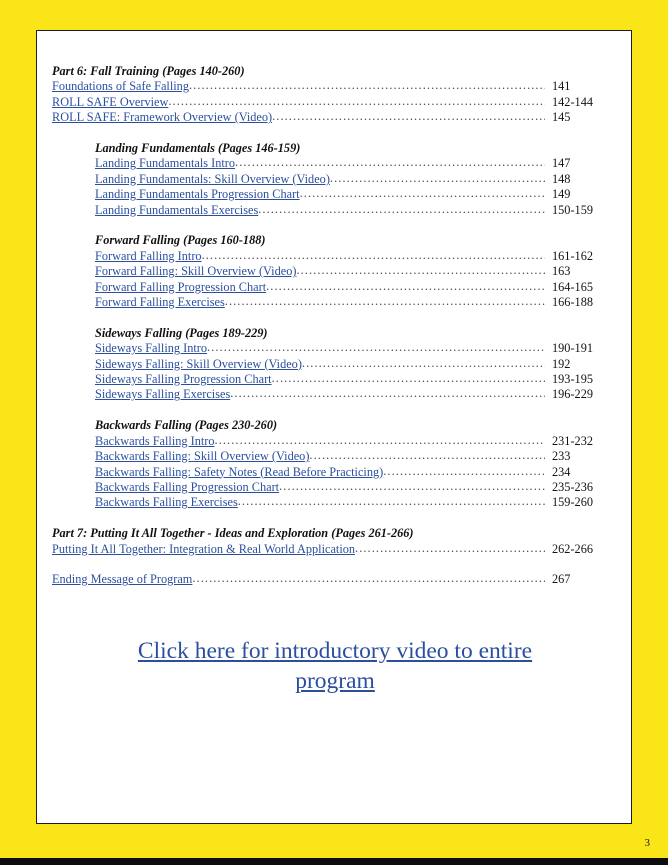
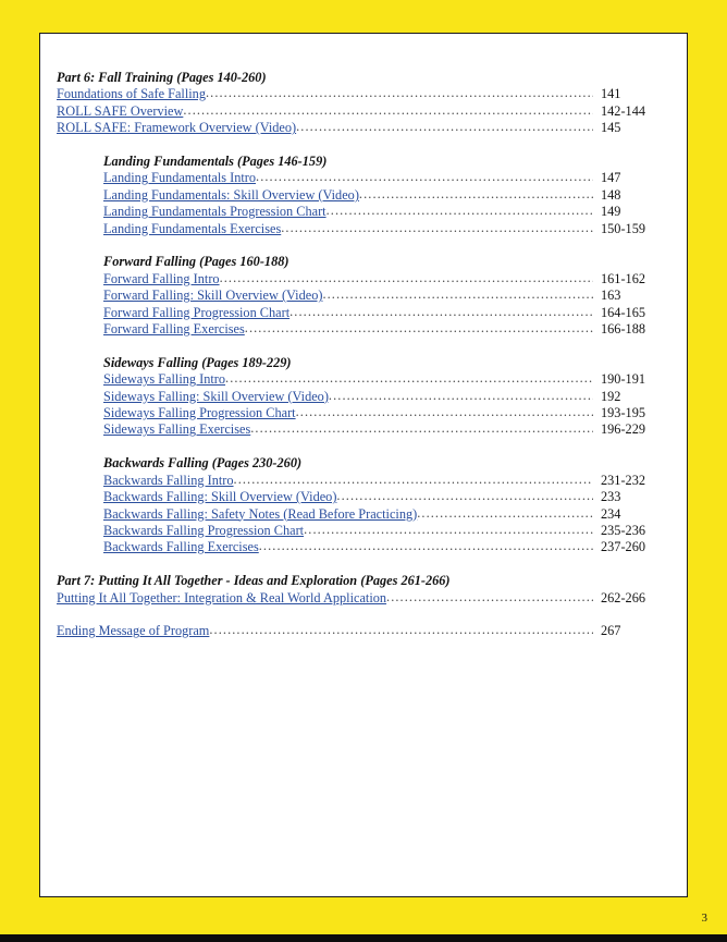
  Part 6: Fall Training (Pages 140-260)
  Foundations of Safe Falling
  .....................................................................................
  141
  ROLL SAFE Overview
  ..........................................................................................
  142-144
  ROLL SAFE: Framework Overview (Video)
  145
  Landing Fundamentals (Pages 146-159)
  Landing Fundamentals Intro
  147
  Landing Fundamentals: Skill Overview (Video)
  148
  Landing Fundamentals Progression Chart
  149
  Landing Fundamentals Exercises
  150-159
  Forward Falling (Pages 160-188)
  Forward Falling Intro
  161-162
  Forward Falling: Skill Overview (Video)
  163
  Forward Falling Progression Chart
  164-165
  Forward Falling Exercises
  166-188
  Sideways Falling (Pages 189-229)
  Sideways Falling Intro
  190-191
  Sideways Falling: Skill Overview (Video)
  192
  Sideways Falling Progression Chart
  193-195
  Sideways Falling Exercises
  196-229
  Backwards Falling (Pages 230-260)
  Backwards Falling Intro
  231-232
  Backwards Falling: Skill Overview (Video)
  233
  Backwards Falling: Safety Notes (Read Before Practicing)
  234
  Backwards Falling Progression Chart
  235-236
  Backwards Falling Exercises
- 159-260
+ 237-260
  Part 7: Putting It All Together - Ideas and Exploration (Pages 261-266)
  Putting It All Together: Integration & Real World Application
  262-266
  Ending Message of Program
  ....................................................................................
  267
- Click here for introductory video to entire program
  3
